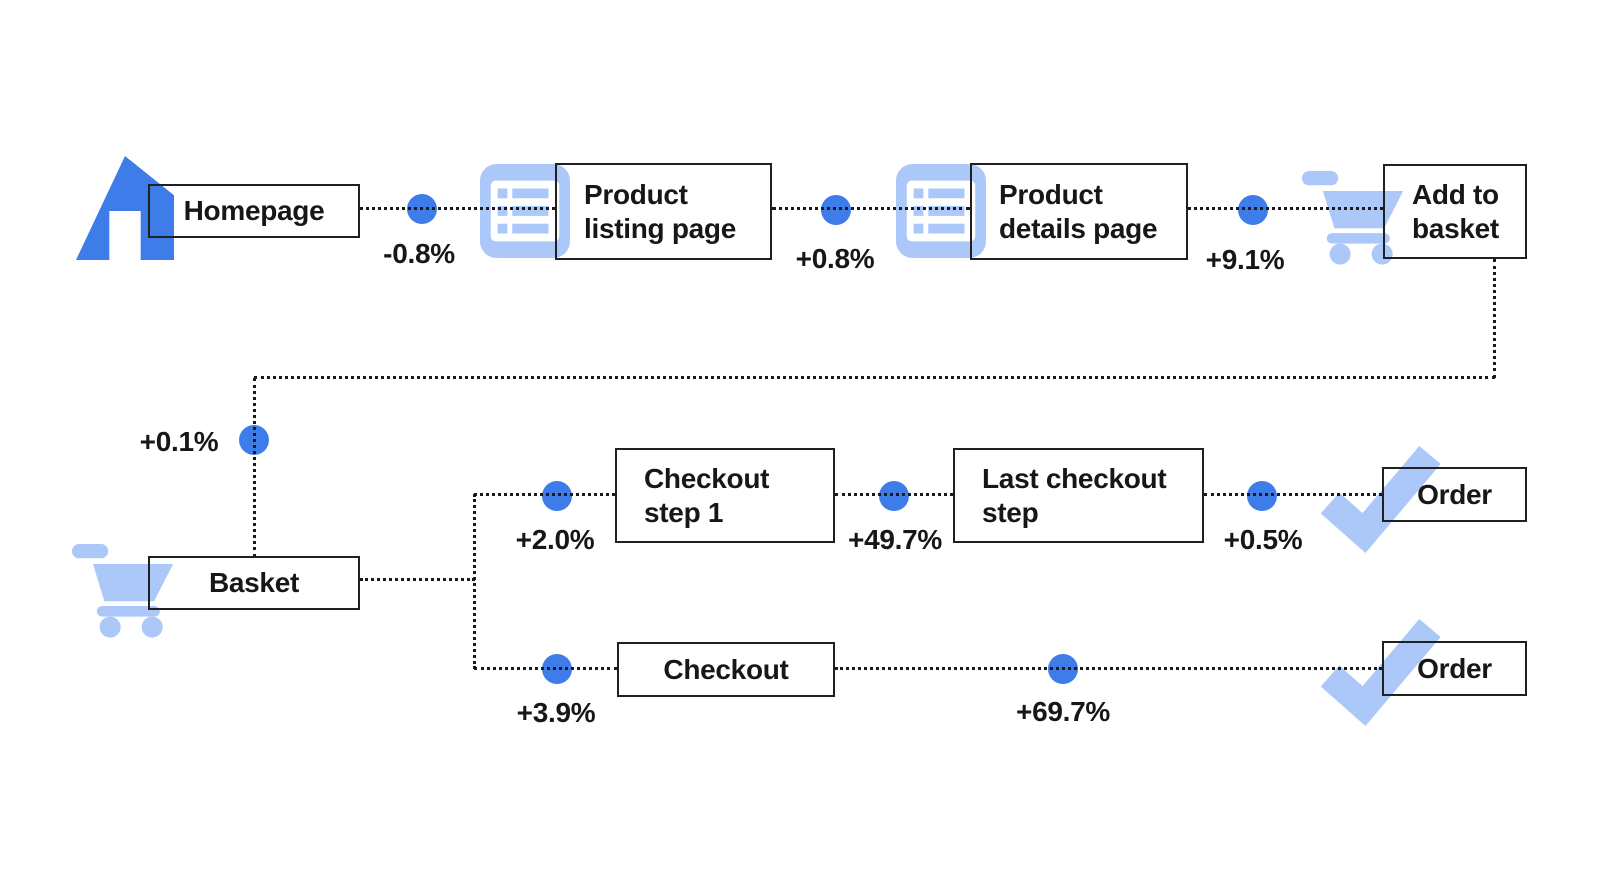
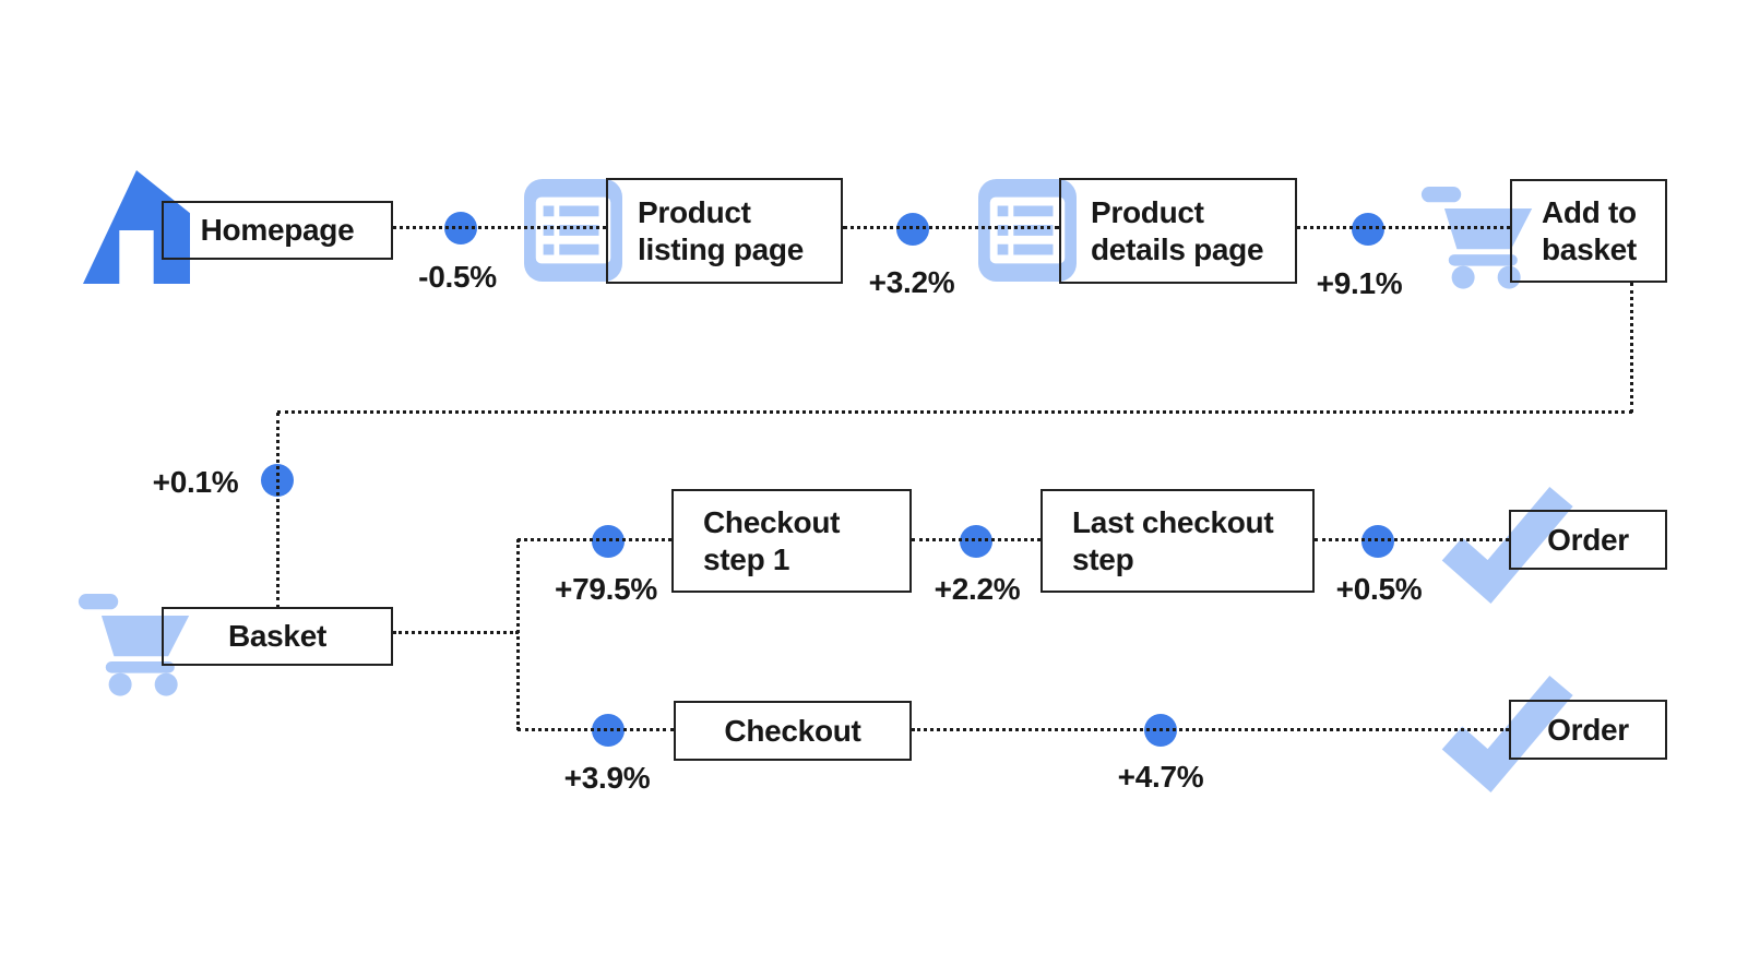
  Homepage
  Product
  listing page
  Product
  details page
  Add to
  basket
  Basket
  Checkout
  step 1
  Last checkout
  step
  Order
  Checkout
  Order
- -0.8%
+ -0.5%
- +0.8%
+ +3.2%
  +9.1%
  +0.1%
- +2.0%
+ +79.5%
- +49.7%
+ +2.2%
  +0.5%
  +3.9%
- +69.7%
+ +4.7%
